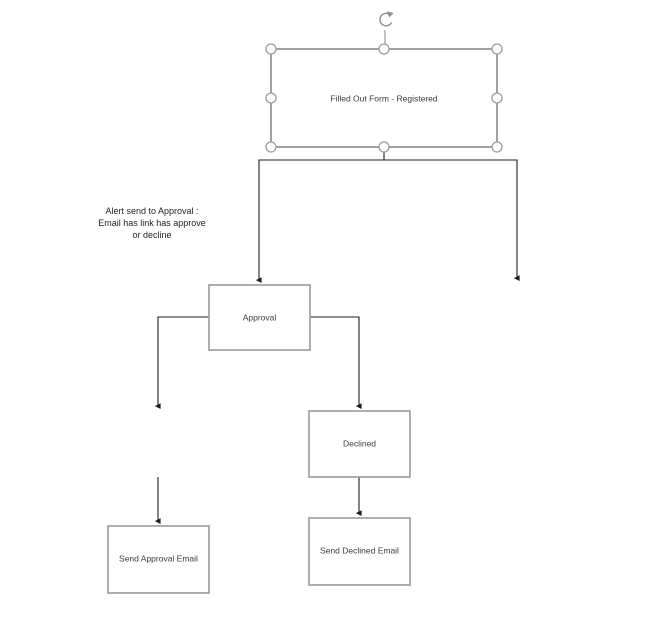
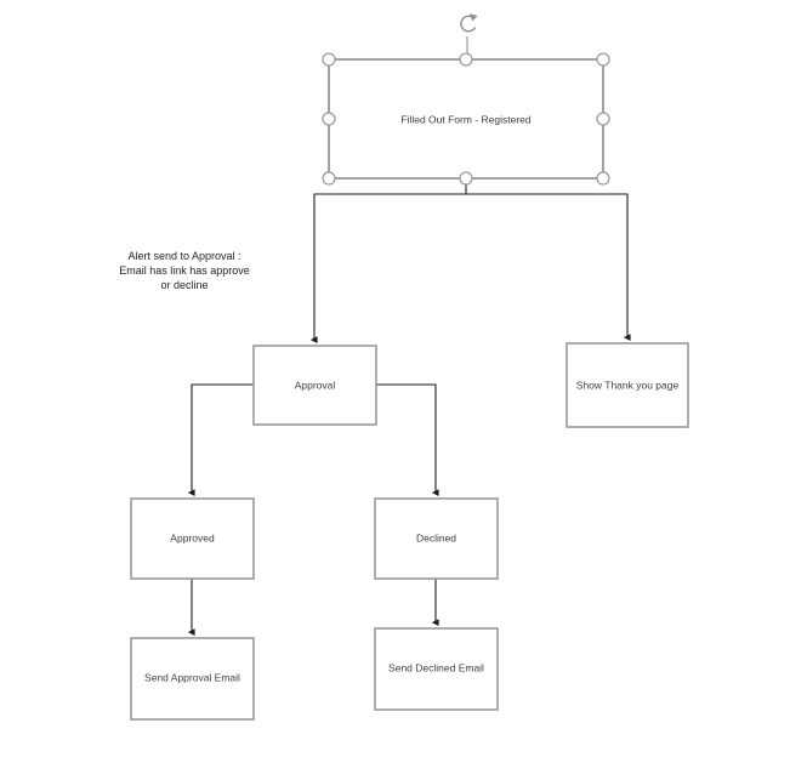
  Filled Out Form - Registered
  Approval
+ Show Thank you page
+ Approved
  Declined
  Send Approval Email
  Send Declined Email
  Alert send to Approval :
  Email has link has approve
  or decline
